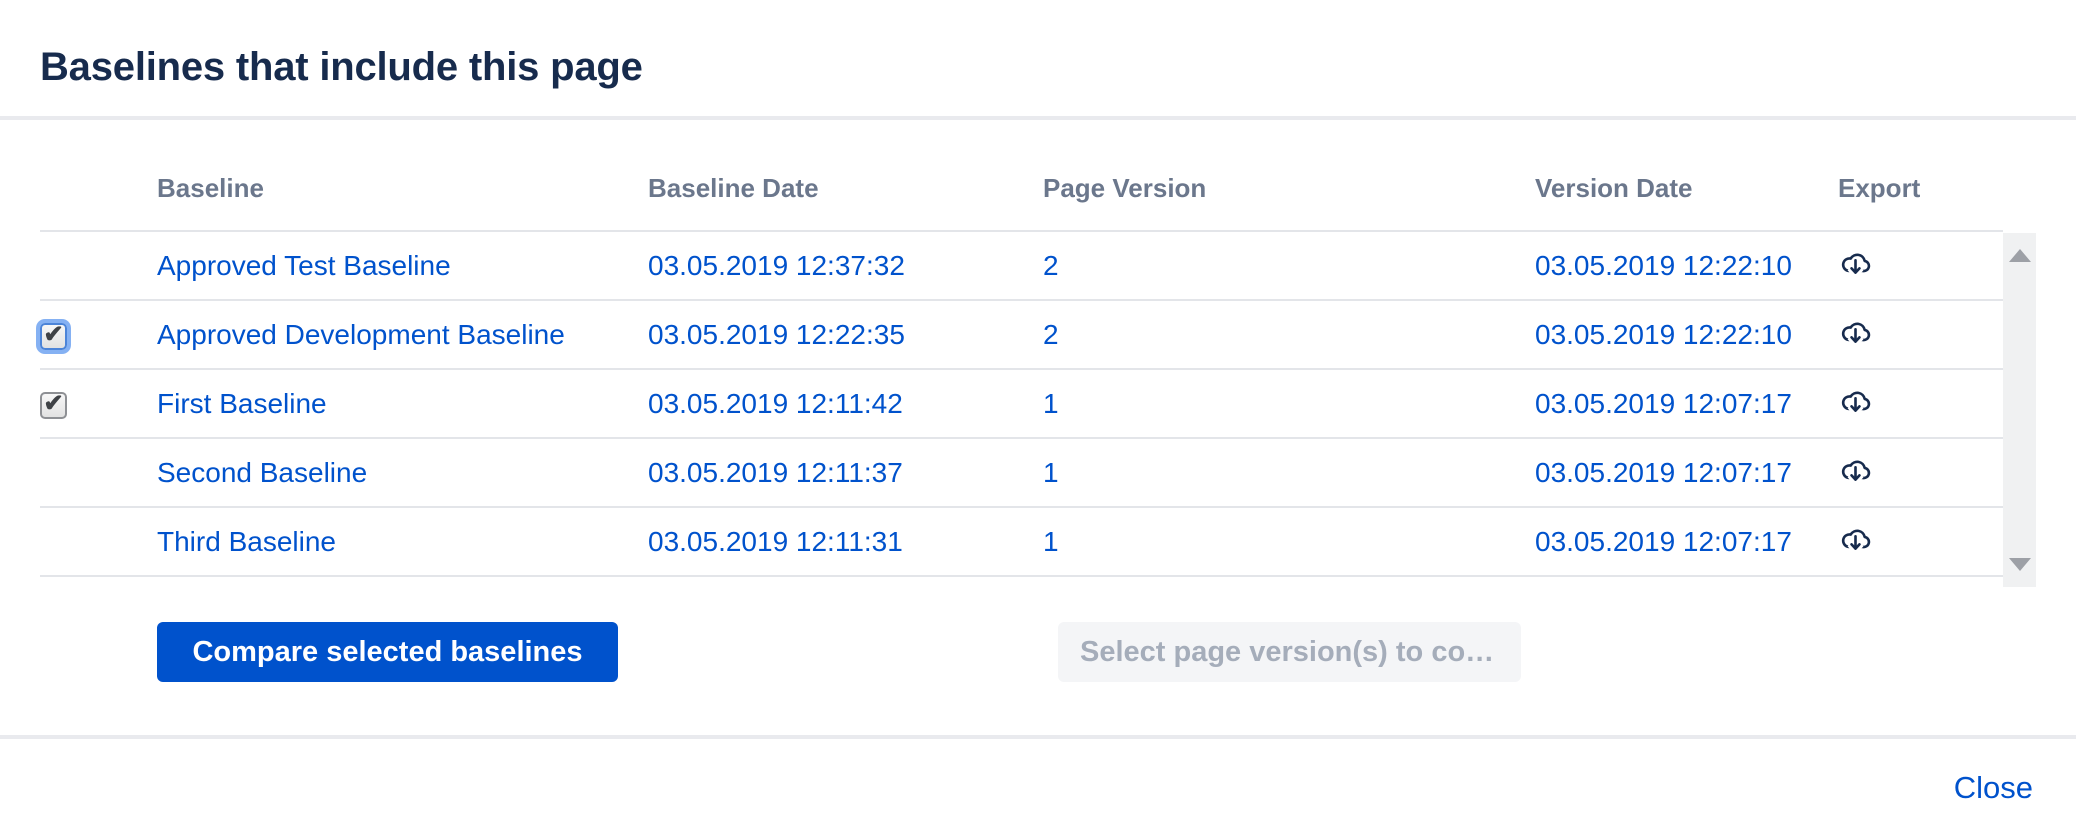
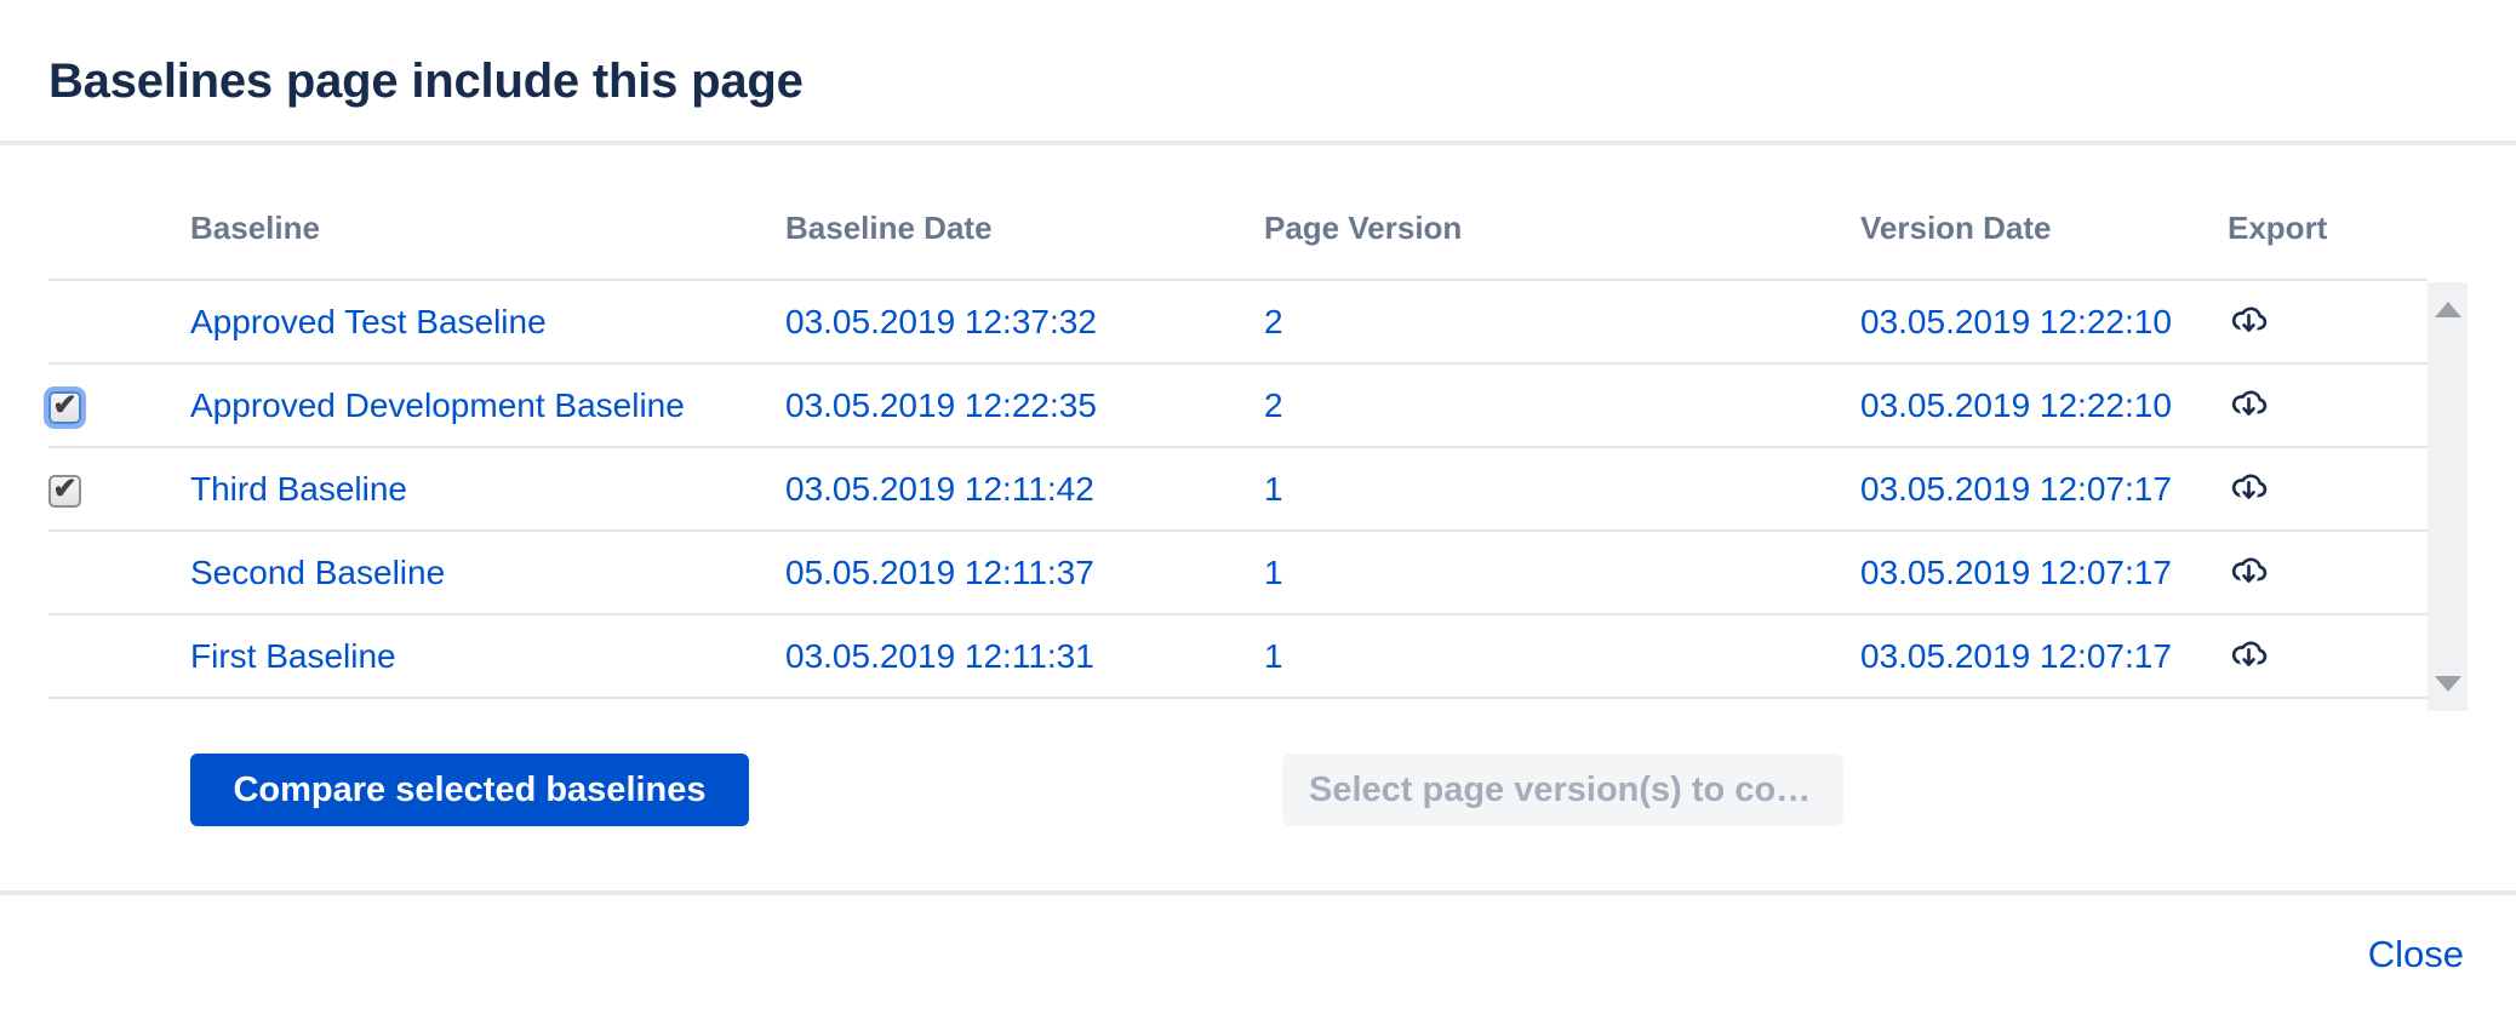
- Baselines that include this page
+ Baselines page include this page
  	Baseline	Baseline Date	Page Version	Version Date	Export
  	Approved Test Baseline	03.05.2019 12:37:32	2	03.05.2019 12:22:10
  	Approved Development Baseline	03.05.2019 12:22:35	2	03.05.2019 12:22:10
- 	First Baseline	03.05.2019 12:11:42	1	03.05.2019 12:07:17
+ 	Third Baseline	03.05.2019 12:11:42	1	03.05.2019 12:07:17
- 	Second Baseline	03.05.2019 12:11:37	1	03.05.2019 12:07:17
+ 	Second Baseline	05.05.2019 12:11:37	1	03.05.2019 12:07:17
- 	Third Baseline	03.05.2019 12:11:31	1	03.05.2019 12:07:17
+ 	First Baseline	03.05.2019 12:11:31	1	03.05.2019 12:07:17
  Compare selected baselines
  Select page version(s) to comp..
  Close
